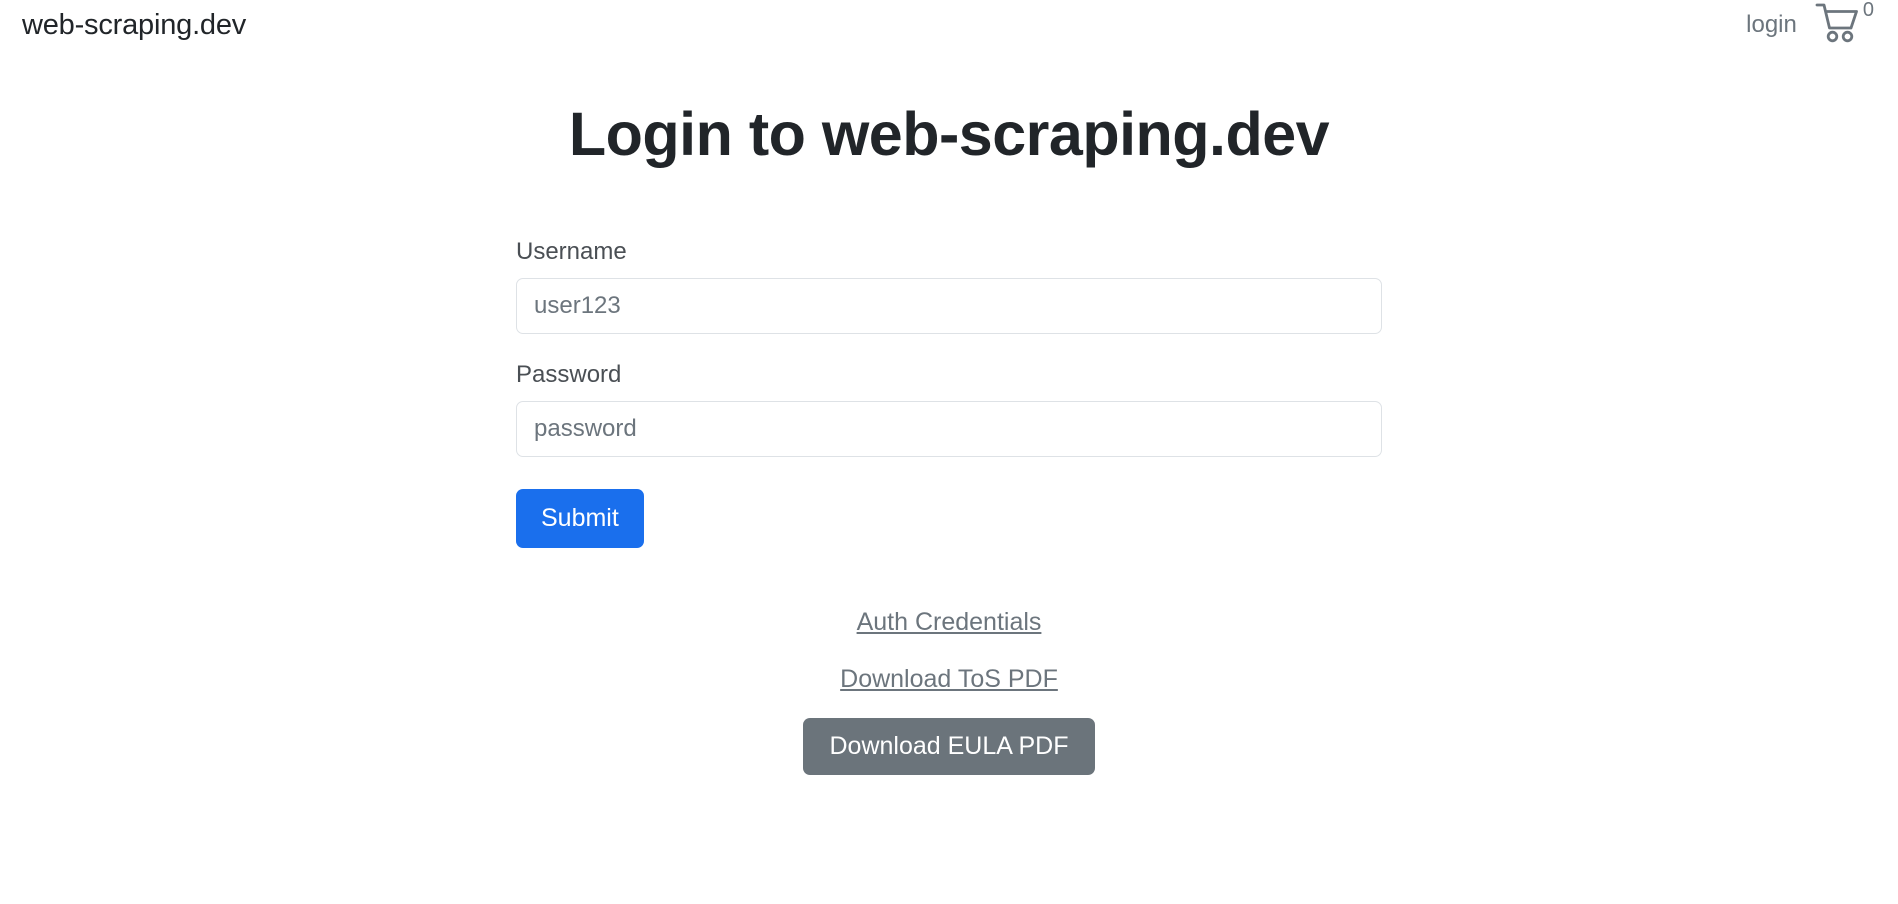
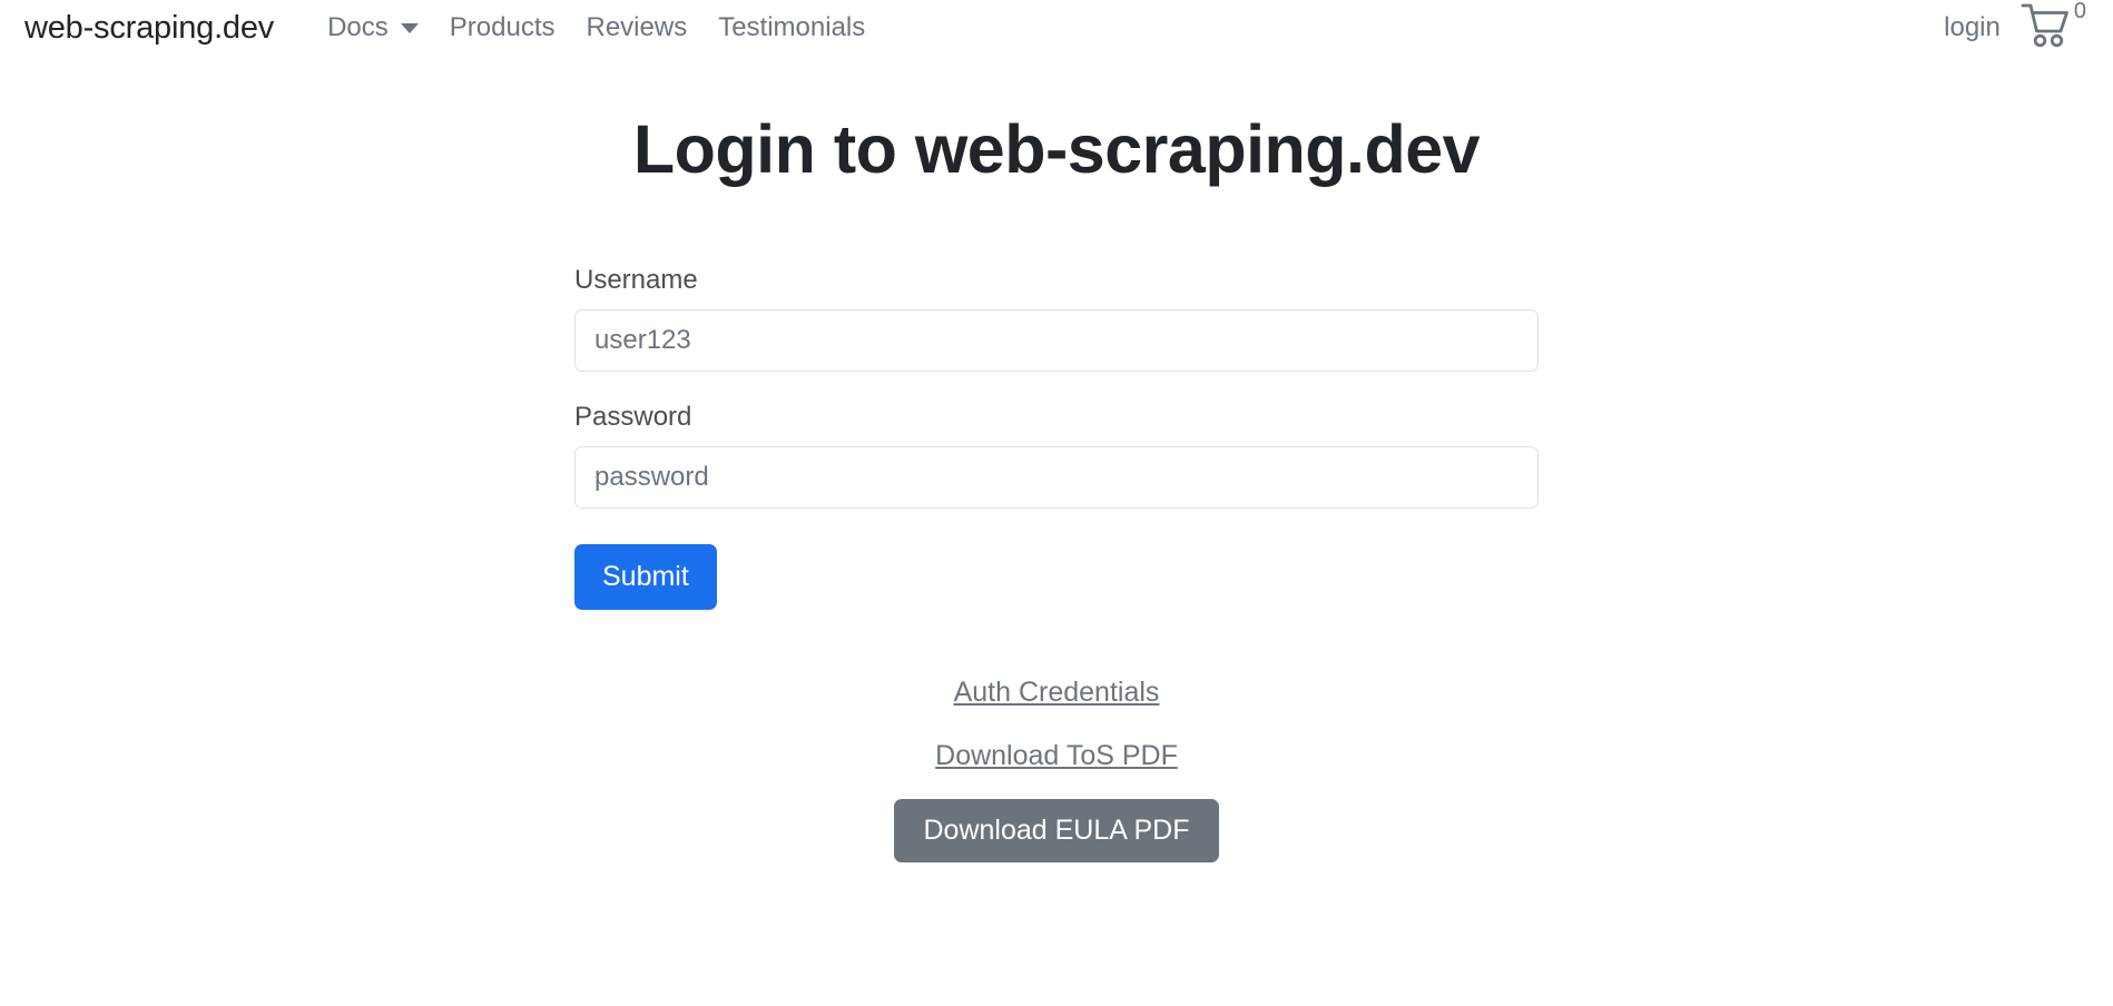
  web-scraping.dev
+ Docs
+ Products
+ Reviews
+ Testimonials
  login
  0
  Login to web-scraping.dev
  Username
  user123
  Password
  password
  Submit
  Auth Credentials
  Download ToS PDF
  Download EULA PDF
